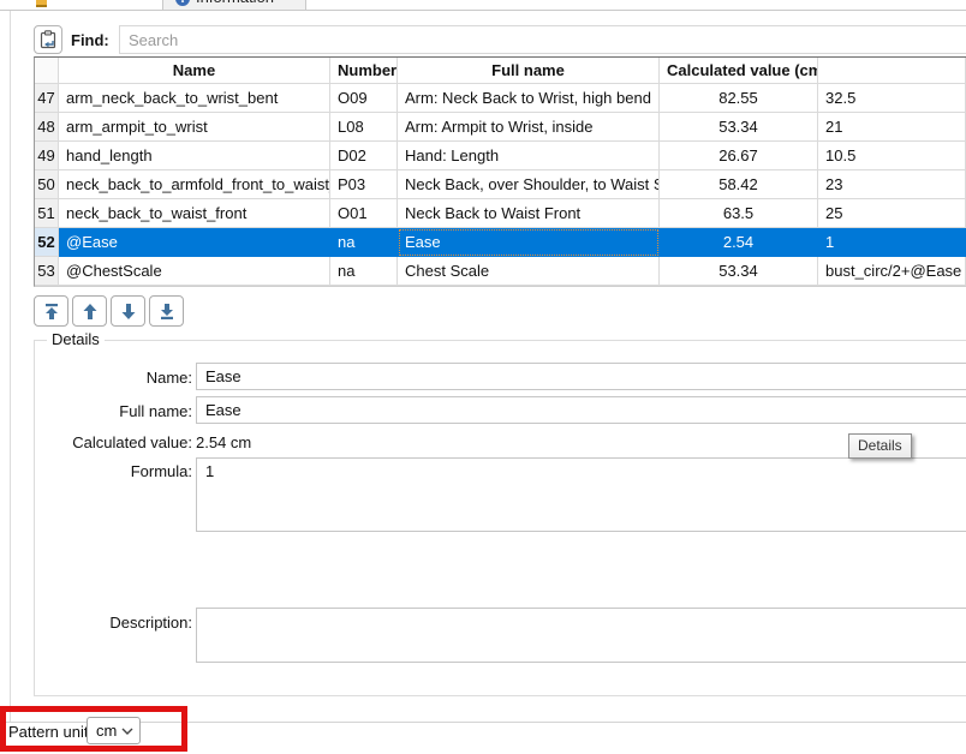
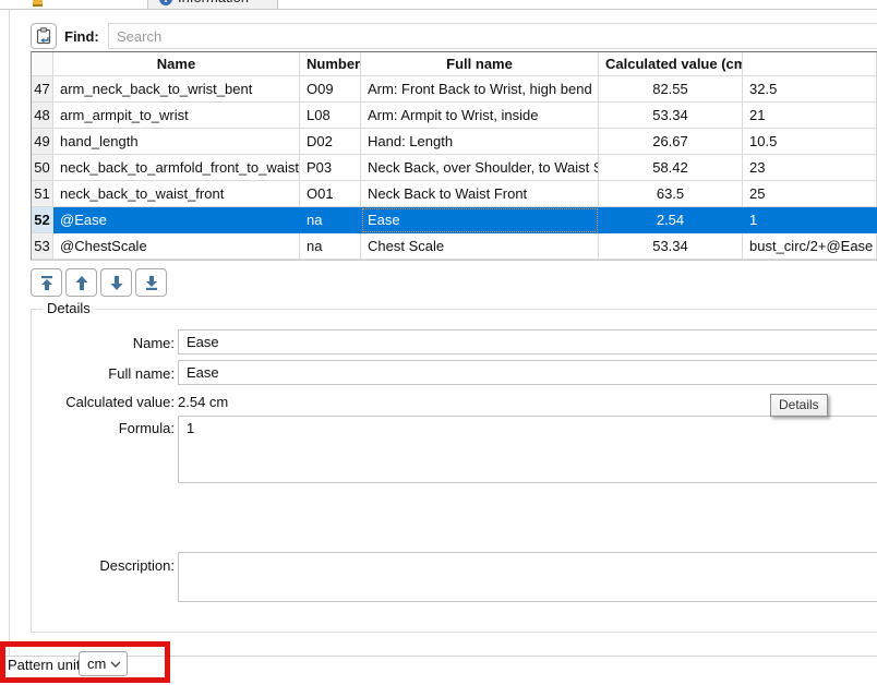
  Find:
  Search
  Name
  Number
  Full name
  Calculated value (cm
  47
  arm_neck_back_to_wrist_bent
  O09
- Arm: Neck Back to Wrist, high bend
+ Arm: Front Back to Wrist, high bend
  82.55
  32.5
  48
  arm_armpit_to_wrist
  L08
  Arm: Armpit to Wrist, inside
  53.34
  21
  49
  hand_length
  D02
  Hand: Length
  26.67
  10.5
  50
  neck_back_to_armfold_front_to_waist
  P03
  Neck Back, over Shoulder, to Waist S
  58.42
  23
  51
  neck_back_to_waist_front
  O01
  Neck Back to Waist Front
  63.5
  25
  52
  @Ease
  na
  Ease
  2.54
  1
  53
  @ChestScale
  na
  Chest Scale
  53.34
  bust_circ/2+@Ease
  Details
  Name:
  Ease
  Full name:
  Ease
  Calculated value:
  2.54 cm
  Formula:
  1
  Description:
  Details
  Pattern uni
  cm
